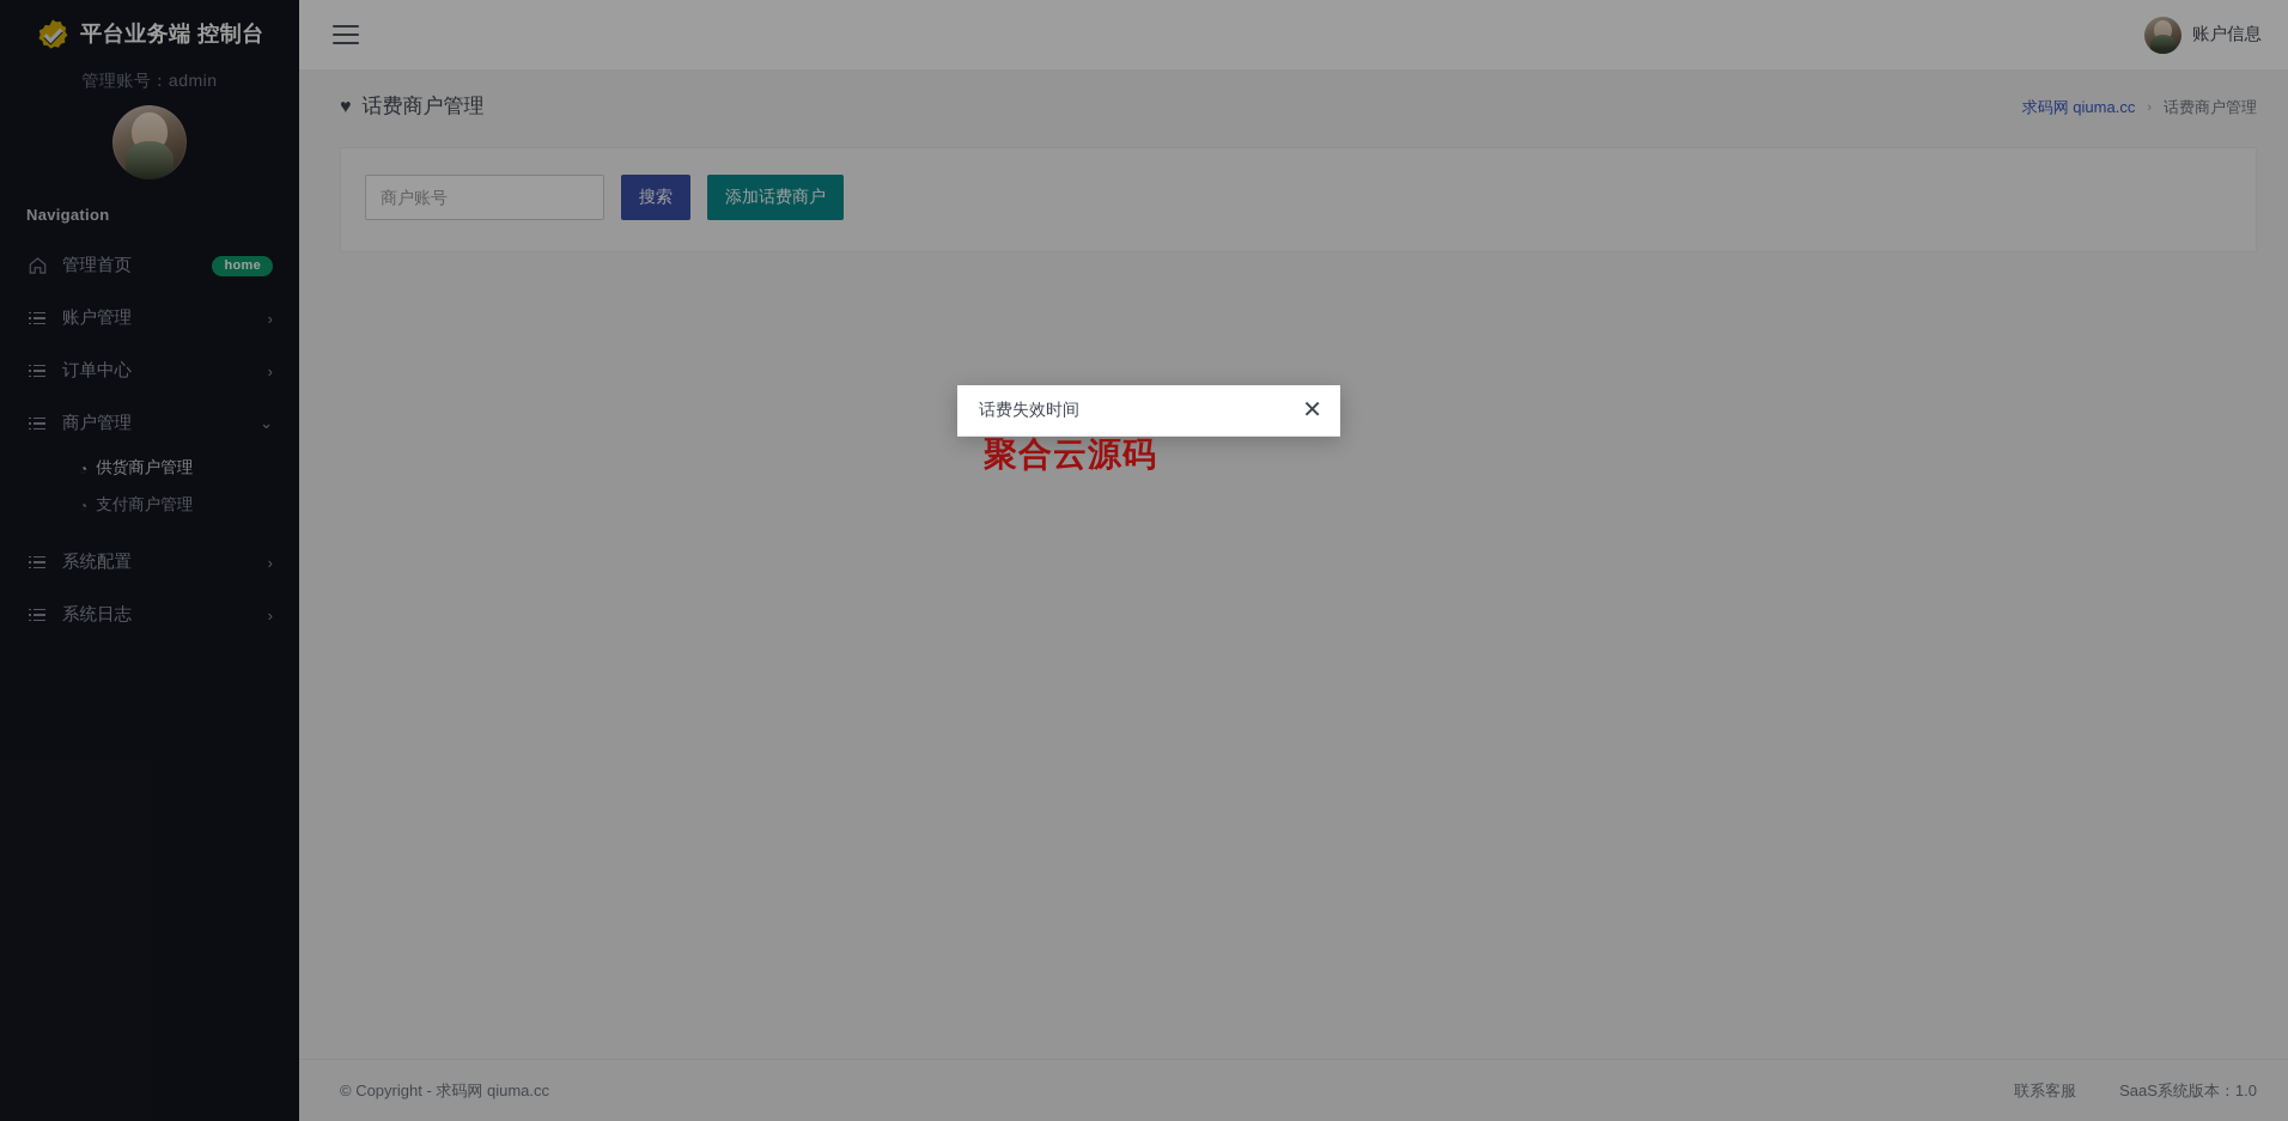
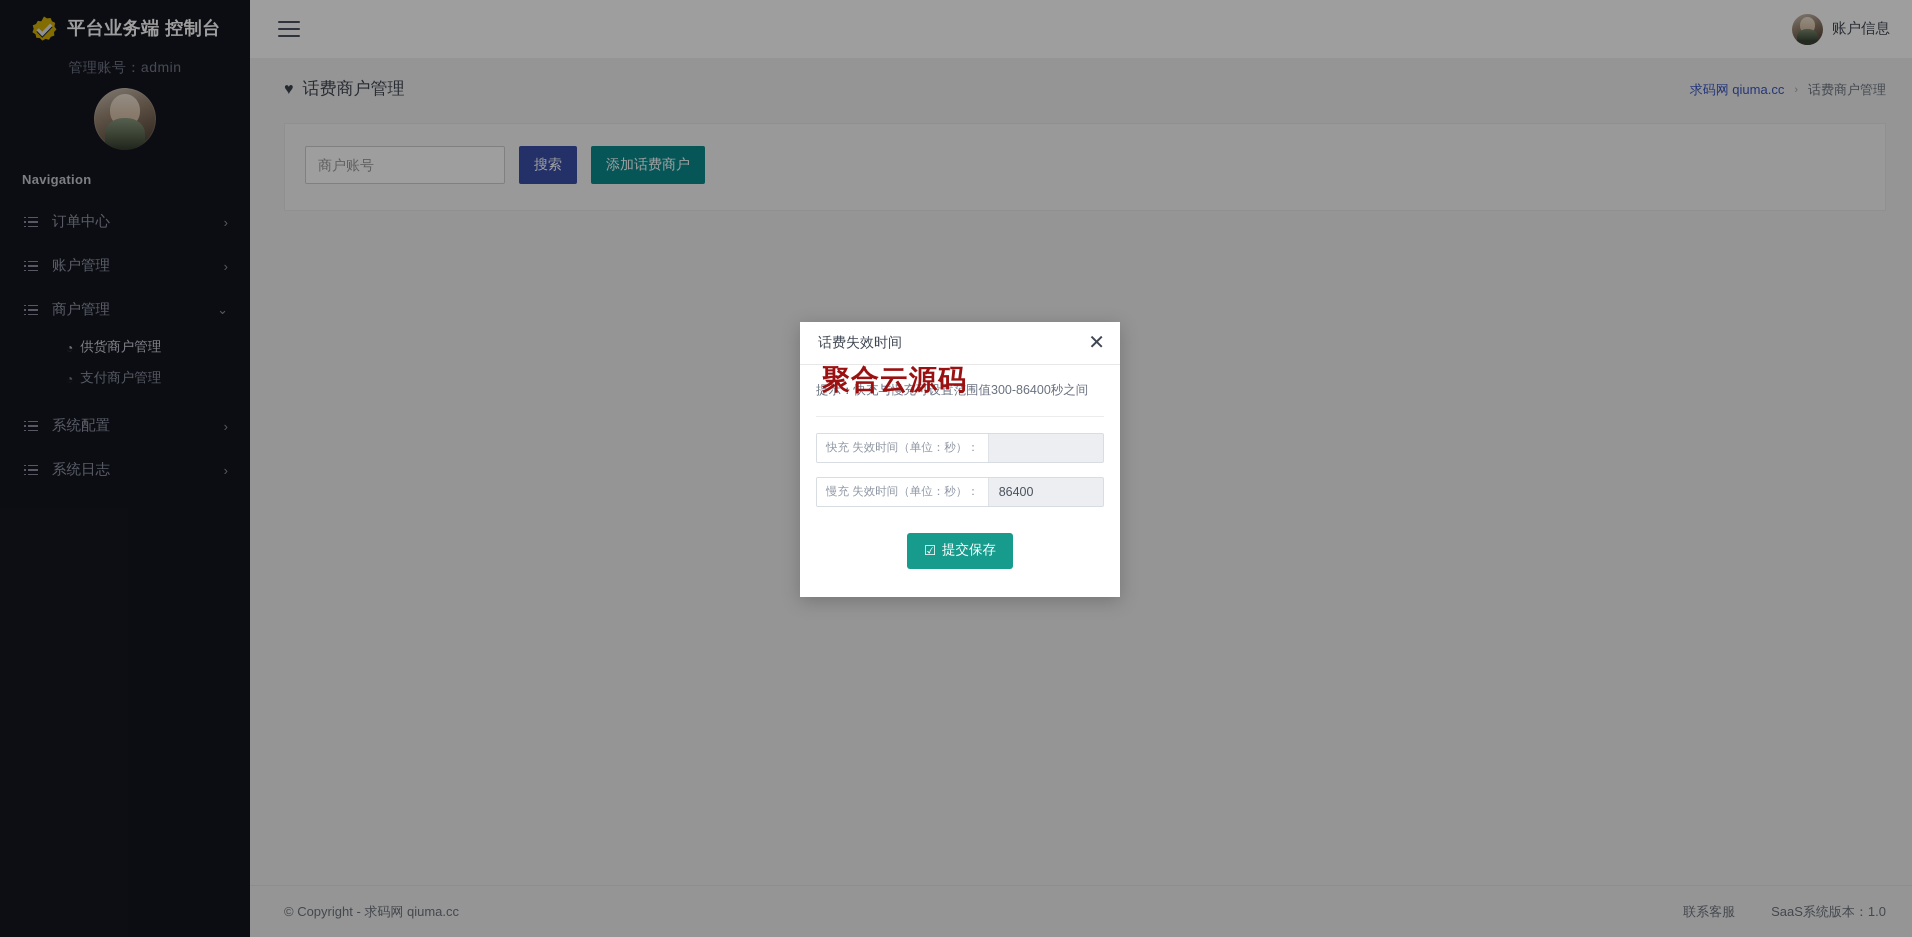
  平台业务端 控制台
  管理账号：admin
  Navigation
- 管理首页
- home
- 账户管理
+ 订单中心
  ›
- 订单中心
+ 账户管理
  ›
  商户管理
  ⌄
  ◔
  供货商户管理
  ◔
  支付商户管理
  系统配置
  ›
  系统日志
  ›
  账户信息
  ♥
  话费商户管理
  求码网 qiuma.cc
  ›
  话费商户管理
  商户账号
  搜索
  添加话费商户
  © Copyright - 求码网 qiuma.cc
  联系客服
  SaaS系统版本：1.0
  话费失效时间
  ✕
+ 提示：快充与慢充可设置范围值300-86400秒之间
+ 快充 失效时间（单位：秒）：
+ 慢充 失效时间（单位：秒）：
+ 86400
+ ☑
+ 提交保存
  聚合云源码
